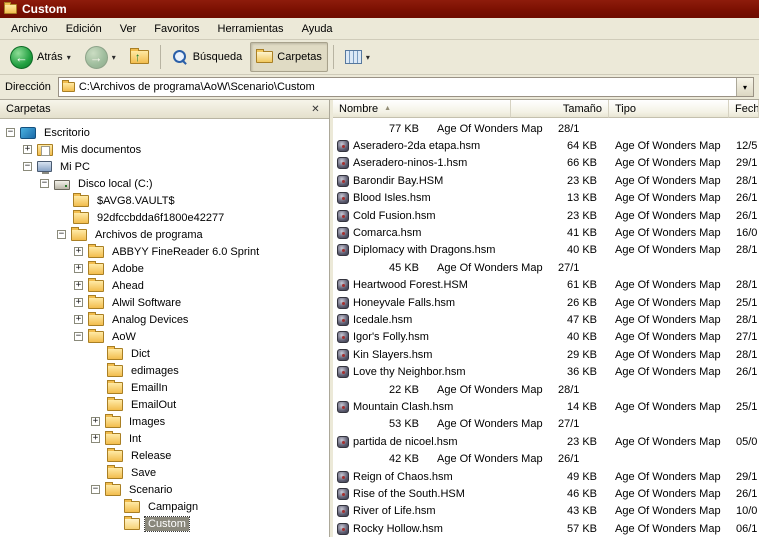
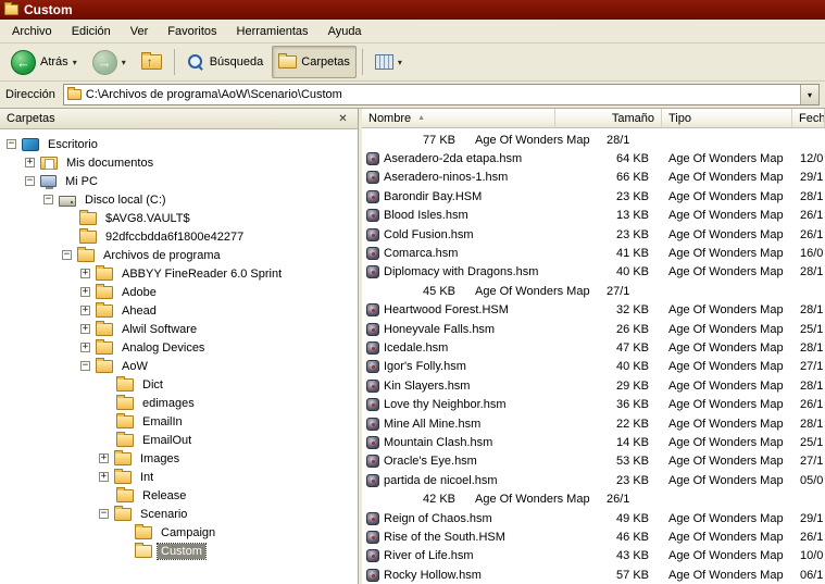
  Custom
  Archivo
  Edición
  Ver
  Favoritos
  Herramientas
  Ayuda
  ←
  Atrás
  ▾
  →
  ▾
  ↑
  Búsqueda
  Carpetas
  ▾
  Dirección
  C:\Archivos de programa\AoW\Scenario\Custom
  ▾
  Carpetas
  ✕
  −
  Escritorio
  +
  Mis documentos
  −
  Mi PC
  −
  Disco local (C:)
  $AVG8.VAULT$
  92dfccbdda6f1800e42277
  −
  Archivos de programa
  +
  ABBYY FineReader 6.0 Sprint
  +
  Adobe
  +
  Ahead
  +
  Alwil Software
  +
  Analog Devices
  −
  AoW
  Dict
  edimages
  EmailIn
  EmailOut
  +
  Images
  +
  Int
  Release
- Save
  −
  Scenario
  Campaign
  Custom
  Nombre
  Tamaño
  Tipo
  Fech
  77 KB
  Age Of Wonders Map
  28/1
  Aseradero-2da etapa.hsm
  64 KB
  Age Of Wonders Map
- 12/5
+ 12/0
  Aseradero-ninos-1.hsm
  66 KB
  Age Of Wonders Map
  29/1
  Barondir Bay.HSM
  23 KB
  Age Of Wonders Map
  28/1
  Blood Isles.hsm
  13 KB
  Age Of Wonders Map
  26/1
  Cold Fusion.hsm
  23 KB
  Age Of Wonders Map
  26/1
  Comarca.hsm
  41 KB
  Age Of Wonders Map
  16/0
  Diplomacy with Dragons.hsm
  40 KB
  Age Of Wonders Map
  28/1
  45 KB
  Age Of Wonders Map
  27/1
  Heartwood Forest.HSM
- 61 KB
+ 32 KB
  Age Of Wonders Map
  28/1
  Honeyvale Falls.hsm
  26 KB
  Age Of Wonders Map
  25/1
  Icedale.hsm
  47 KB
  Age Of Wonders Map
  28/1
  Igor's Folly.hsm
  40 KB
  Age Of Wonders Map
  27/1
  Kin Slayers.hsm
  29 KB
  Age Of Wonders Map
  28/1
  Love thy Neighbor.hsm
  36 KB
  Age Of Wonders Map
  26/1
+ Mine All Mine.hsm
  22 KB
  Age Of Wonders Map
  28/1
  Mountain Clash.hsm
  14 KB
  Age Of Wonders Map
  25/1
+ Oracle's Eye.hsm
  53 KB
  Age Of Wonders Map
  27/1
  partida de nicoel.hsm
  23 KB
  Age Of Wonders Map
  05/0
  42 KB
  Age Of Wonders Map
  26/1
  Reign of Chaos.hsm
  49 KB
  Age Of Wonders Map
  29/1
  Rise of the South.HSM
  46 KB
  Age Of Wonders Map
  26/1
  River of Life.hsm
  43 KB
  Age Of Wonders Map
  10/0
  Rocky Hollow.hsm
  57 KB
  Age Of Wonders Map
  06/1
